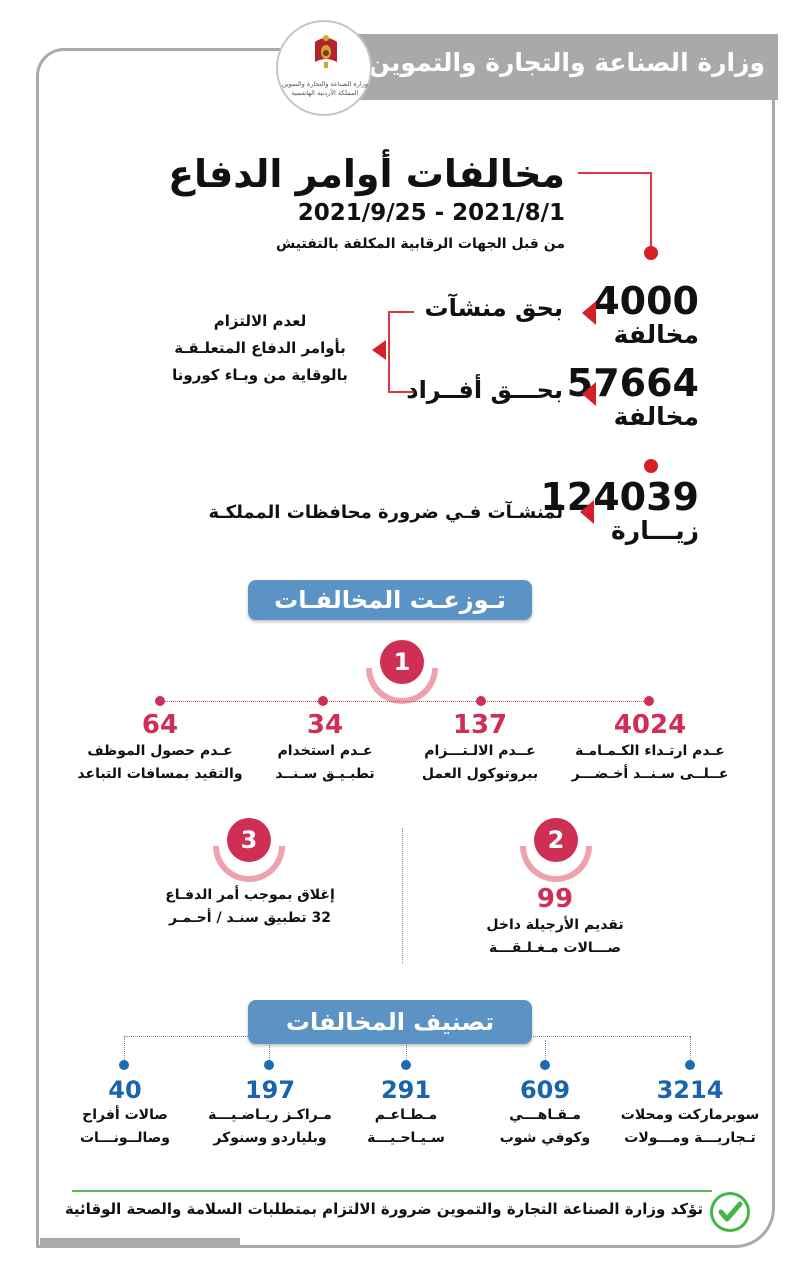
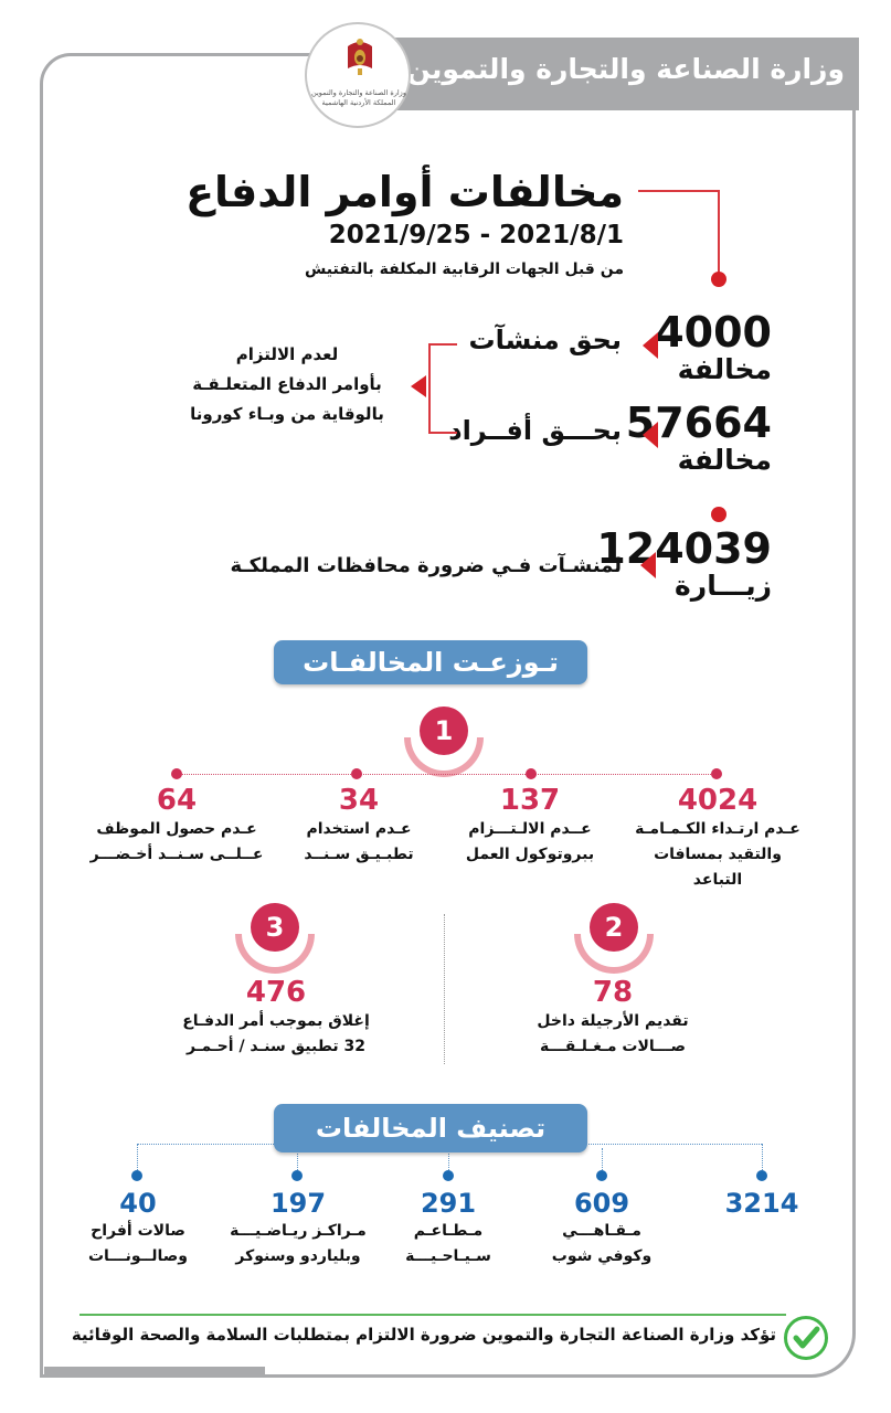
  وزارة الصناعة والتجارة والتموين
  وزارة الصناعة والتجارة والتموين
  المملكة الأردنية الهاشمية
  مخالفات أوامر الدفاع
  2021/9/25 - 2021/8/1
  من قبل الجهات الرقابية المكلفة بالتفتيش
  4000
  مخالفة
  بحق منشآت
  57664
  مخالفة
  بحـــق أفــراد
  لعدم الالتزام
  بأوامر الدفاع المتعلـقـة
  بالوقاية من وبـاء كورونا
  124039
  زيـــارة
  لمنشـآت فـي ضرورة محافظات المملكـة
  تـوزعـت المخالفـات
  1
  4024
  عـدم ارتـداء الكـمـامـة
- عــلــى سـنــد أخـضـــر
+ والتقيد بمسافات التباعد
  137
  عــدم الالـتـــزام
  ببروتوكول العمل
  34
  عـدم استخدام
  تطبـيـق سـنــد
  64
  عـدم حصول الموظف
- والتقيد بمسافات التباعد
+ عــلــى سـنــد أخـضـــر
  2
- 99
+ 78
  تقديم الأرجيلة داخل
  صـــالات مـغـلـقـــة
  3
+ 476
  إغلاق بموجب أمر الدفـاع
  32 تطبيق سنـد / أحـمـر
  تصنيف المخالفات
  3214
- سوبرماركت ومحلات
- تـجاريـــة ومـــولات
  609
  مـقـاهـــي
  وكوفي شوب
  291
  مـطـاعـم
  سـيـاحـيـــة
  197
  مـراكـز ريـاضـيـــة
  وبلياردو وسنوكر
  40
  صالات أفراح
  وصالــونـــات
  تؤكد وزارة الصناعة التجارة والتموين ضرورة الالتزام بمتطلبات السلامة والصحة الوقائية
